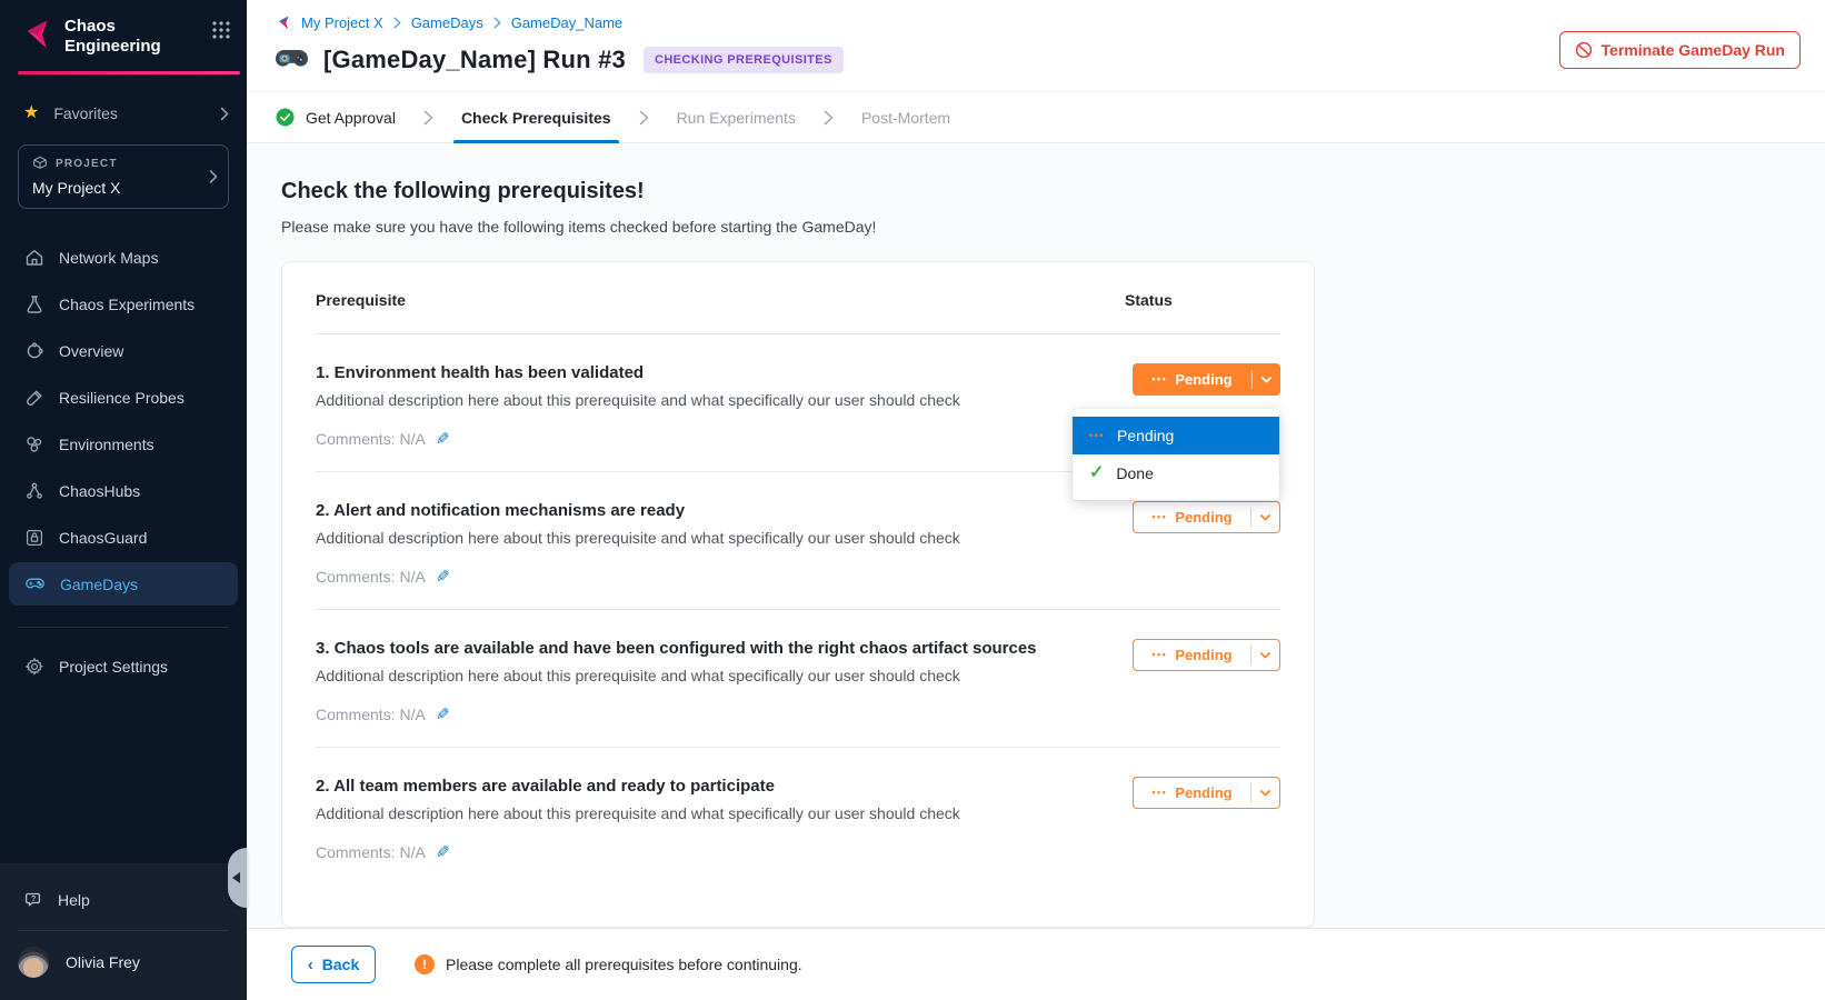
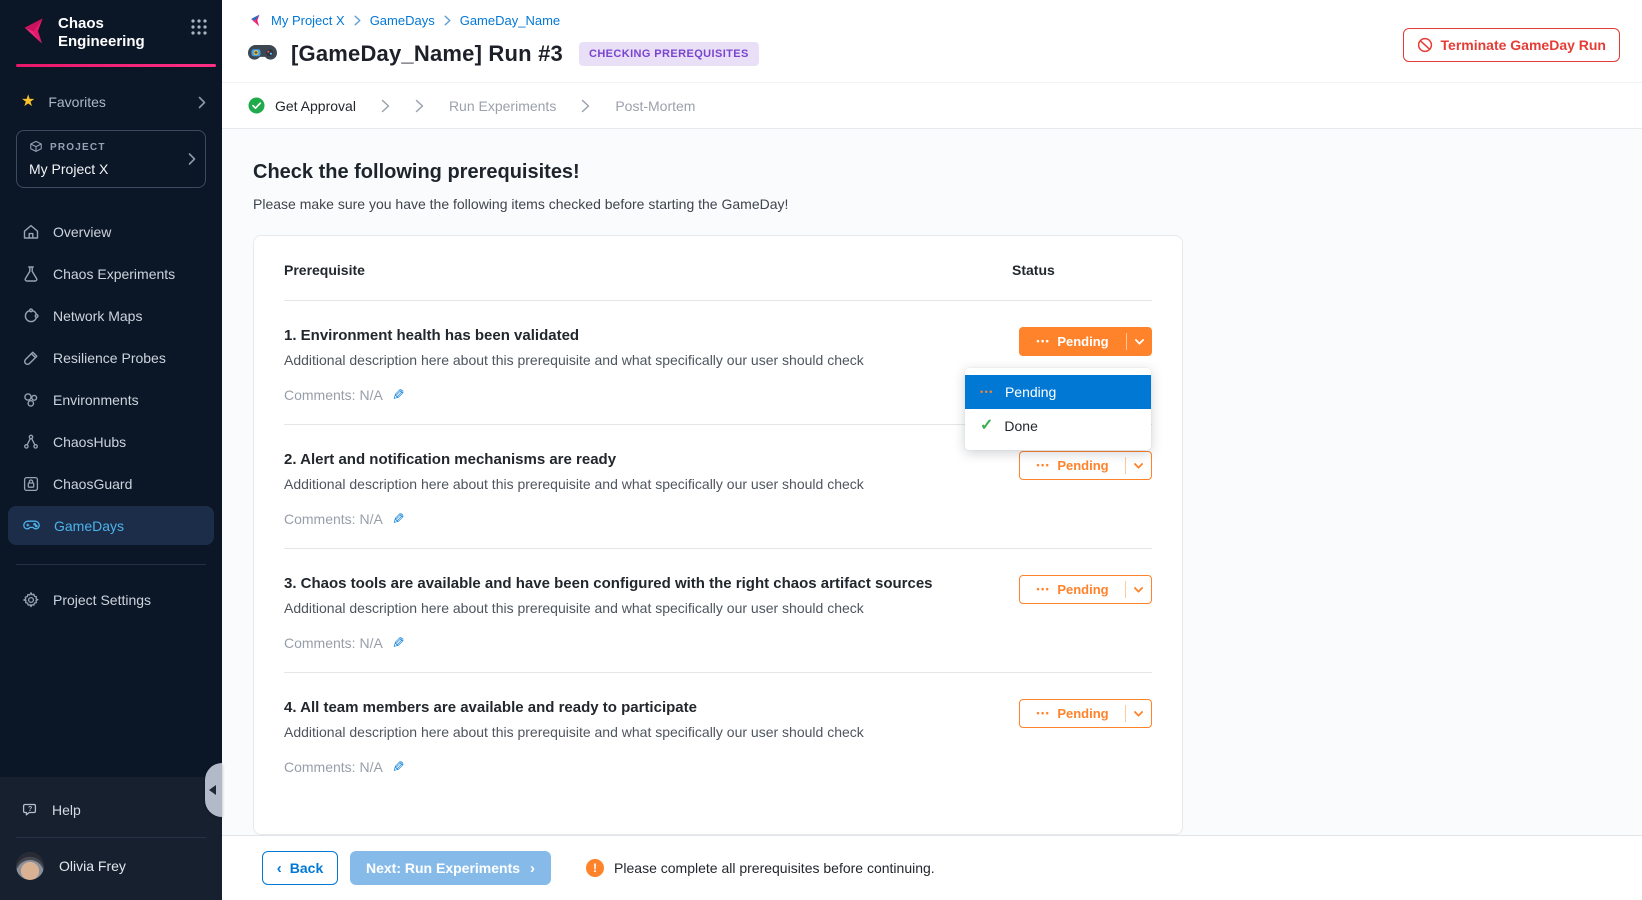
  Chaos
  Engineering
  ★
  Favorites
  PROJECT
  My Project X
- Network Maps
+ Overview
  Chaos Experiments
- Overview
+ Network Maps
  Resilience Probes
  Environments
  ChaosHubs
  ChaosGuard
  GameDays
  Project Settings
  Help
  Olivia Frey
  My Project X
  GameDays
  GameDay_Name
  [GameDay_Name] Run #3
  CHECKING PREREQUISITES
  Terminate GameDay Run
  Get Approval
- Check Prerequisites
  Run Experiments
  Post-Mortem
  Check the following prerequisites!
  Please make sure you have the following items checked before starting the GameDay!
  Prerequisite
  Status
  1. Environment health has been validated
  Additional description here about this prerequisite and what specifically our user should check
  Comments: N/A
  •••
  Pending
  •••
  Pending
  ✓
  Done
  2. Alert and notification mechanisms are ready
  Additional description here about this prerequisite and what specifically our user should check
  Comments: N/A
  •••
  Pending
  3. Chaos tools are available and have been configured with the right chaos artifact sources
  Additional description here about this prerequisite and what specifically our user should check
  Comments: N/A
  •••
  Pending
- 2. All team members are available and ready to participate
+ 4. All team members are available and ready to participate
  Additional description here about this prerequisite and what specifically our user should check
  Comments: N/A
  •••
  Pending
  ‹
  Back
+ Next: Run Experiments
+ ›
  !
  Please complete all prerequisites before continuing.
